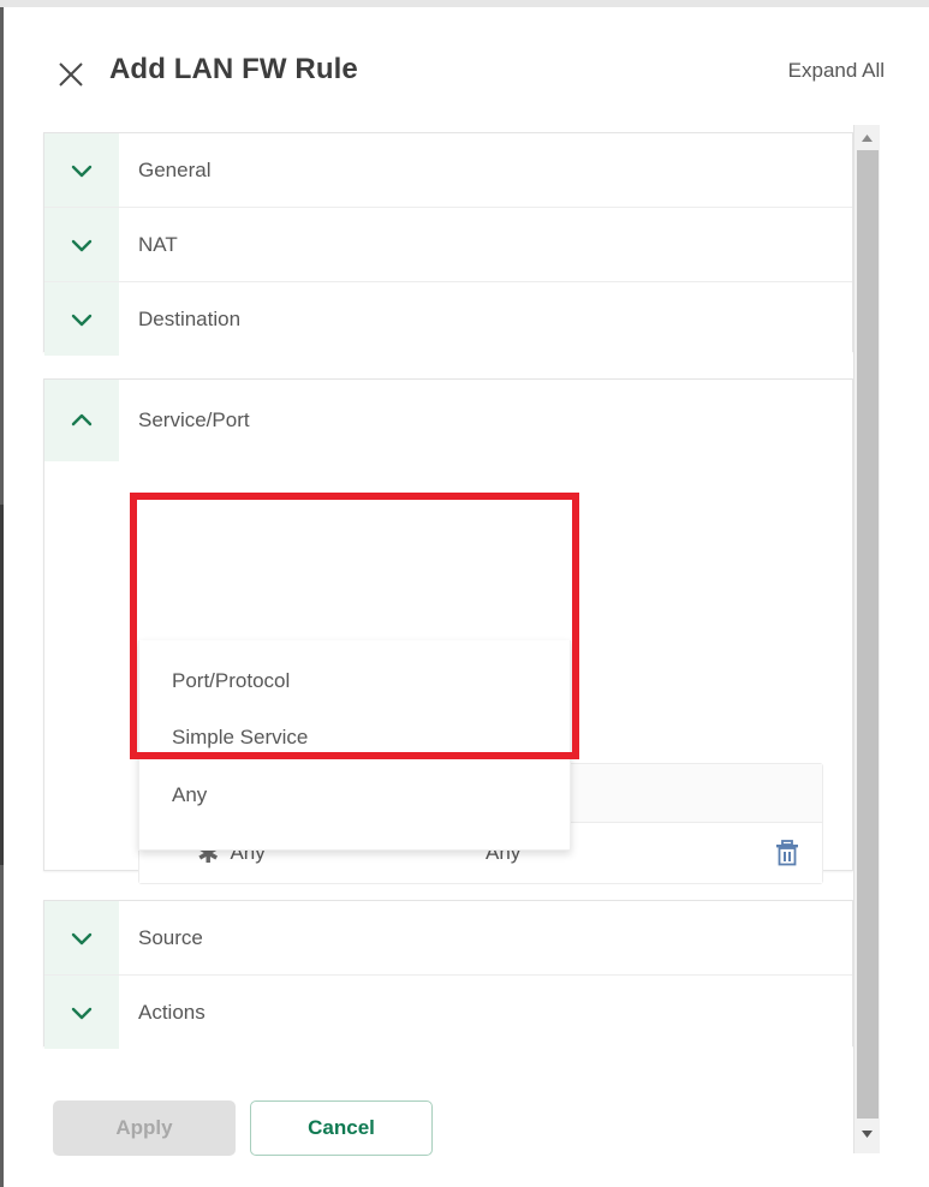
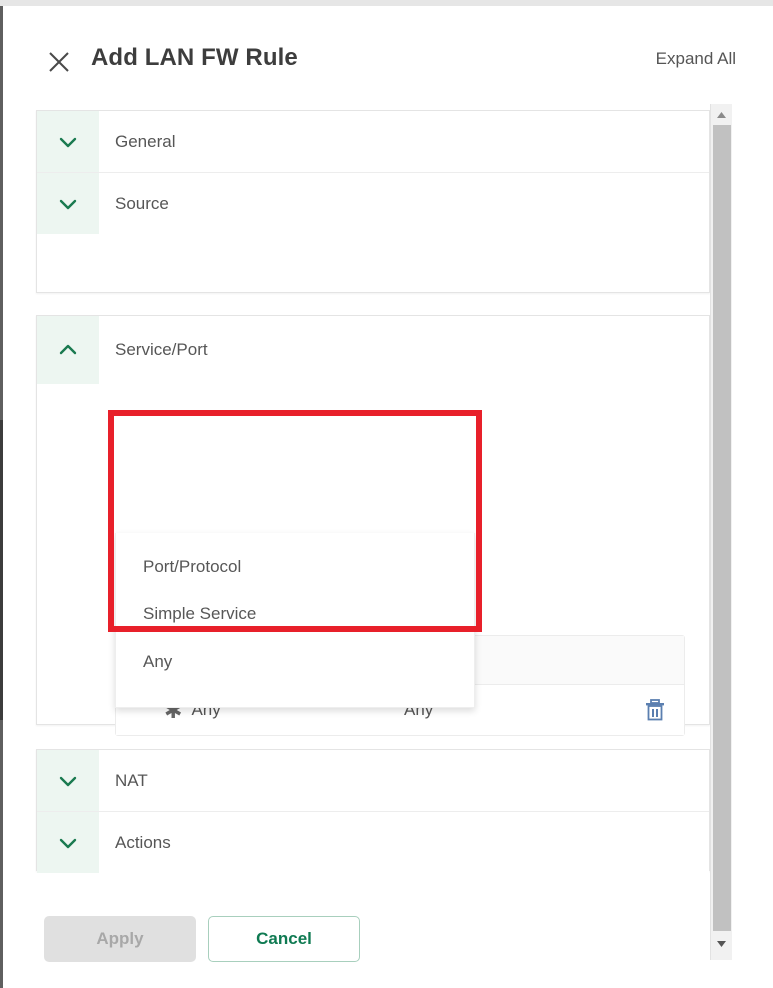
  Add LAN FW Rule
  Expand All
  General
- NAT
+ Source
- Destination
  Service/Port
  Port/Protocol
  Simple Service
  Any
  ✱
  Any
  Any
- Source
+ NAT
  Actions
  Apply
  Cancel
